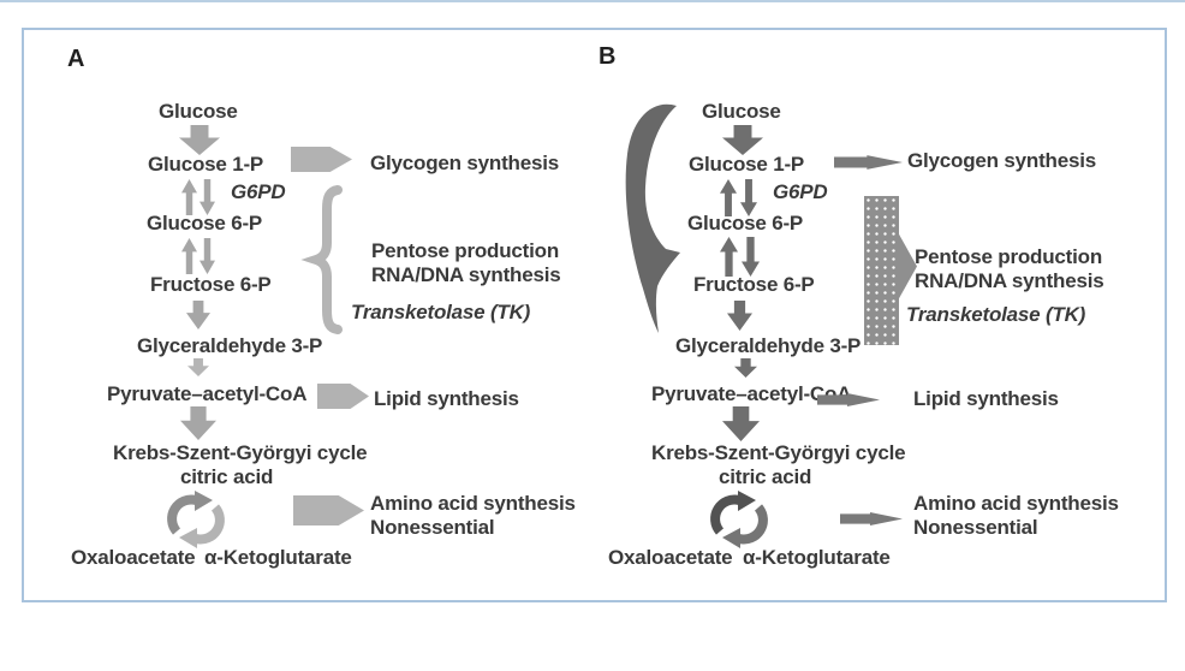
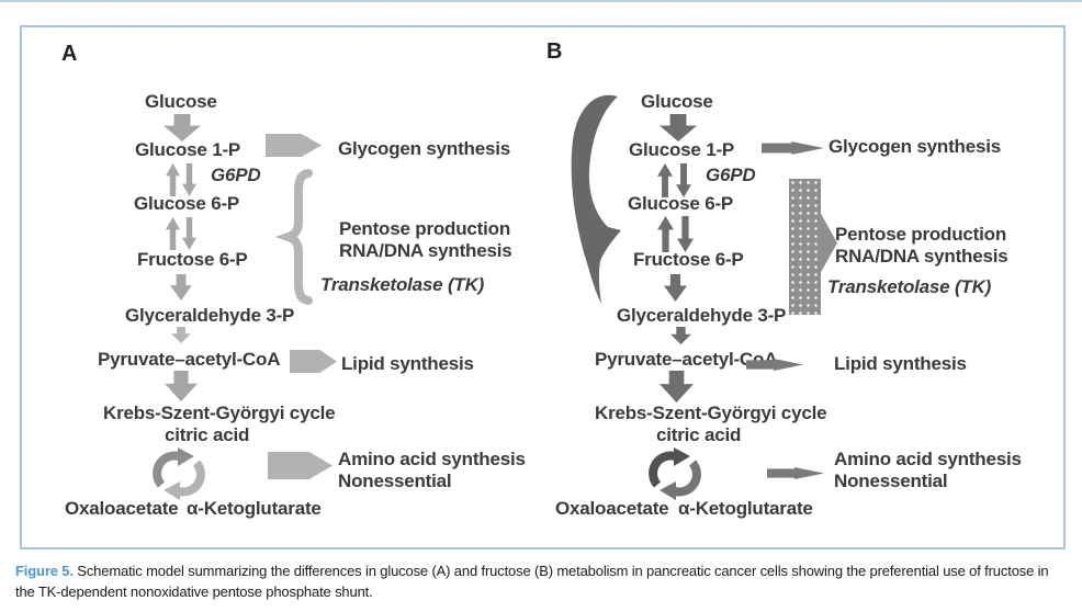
  A
  Glucose
  Glucose 1-P
  Glycogen synthesis
  G6PD
  Glucose 6-P
  Fructose 6-P
  Pentose production
  RNA/DNA synthesis
  Transketolase (TK)
  Glyceraldehyde 3-P
  Pyruvate–acetyl-CoA
  Lipid synthesis
  Krebs-Szent-Györgyi cycle
  citric acid
  Amino acid synthesis
  Nonessential
  Oxaloacetate
  α-Ketoglutarate
  B
  Glucose
  Glucose 1-P
  Glycogen synthesis
  G6PD
  Glucose 6-P
  Fructose 6-P
  Pentose production
  RNA/DNA synthesis
  Transketolase (TK)
  Glyceraldehyde 3-P
  Pyruvate–acetyl-CoA
  Lipid synthesis
  Krebs-Szent-Györgyi cycle
  citric acid
  Amino acid synthesis
  Nonessential
  Oxaloacetate
  α-Ketoglutarate
+ Figure 5. Schematic model summarizing the differences in glucose (A) and fructose (B) metabolism in pancreatic cancer cells showing the preferential use of fructose in the TK-dependent nonoxidative pentose phosphate shunt.
